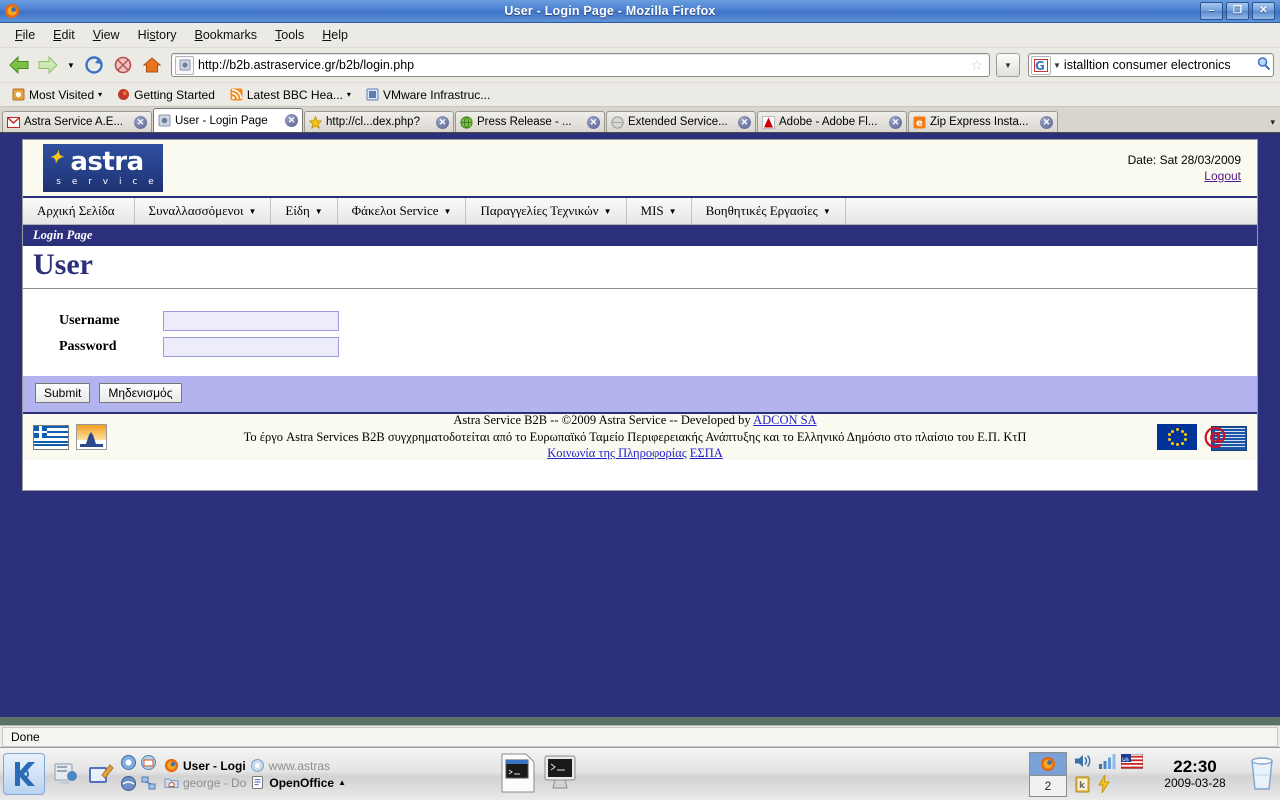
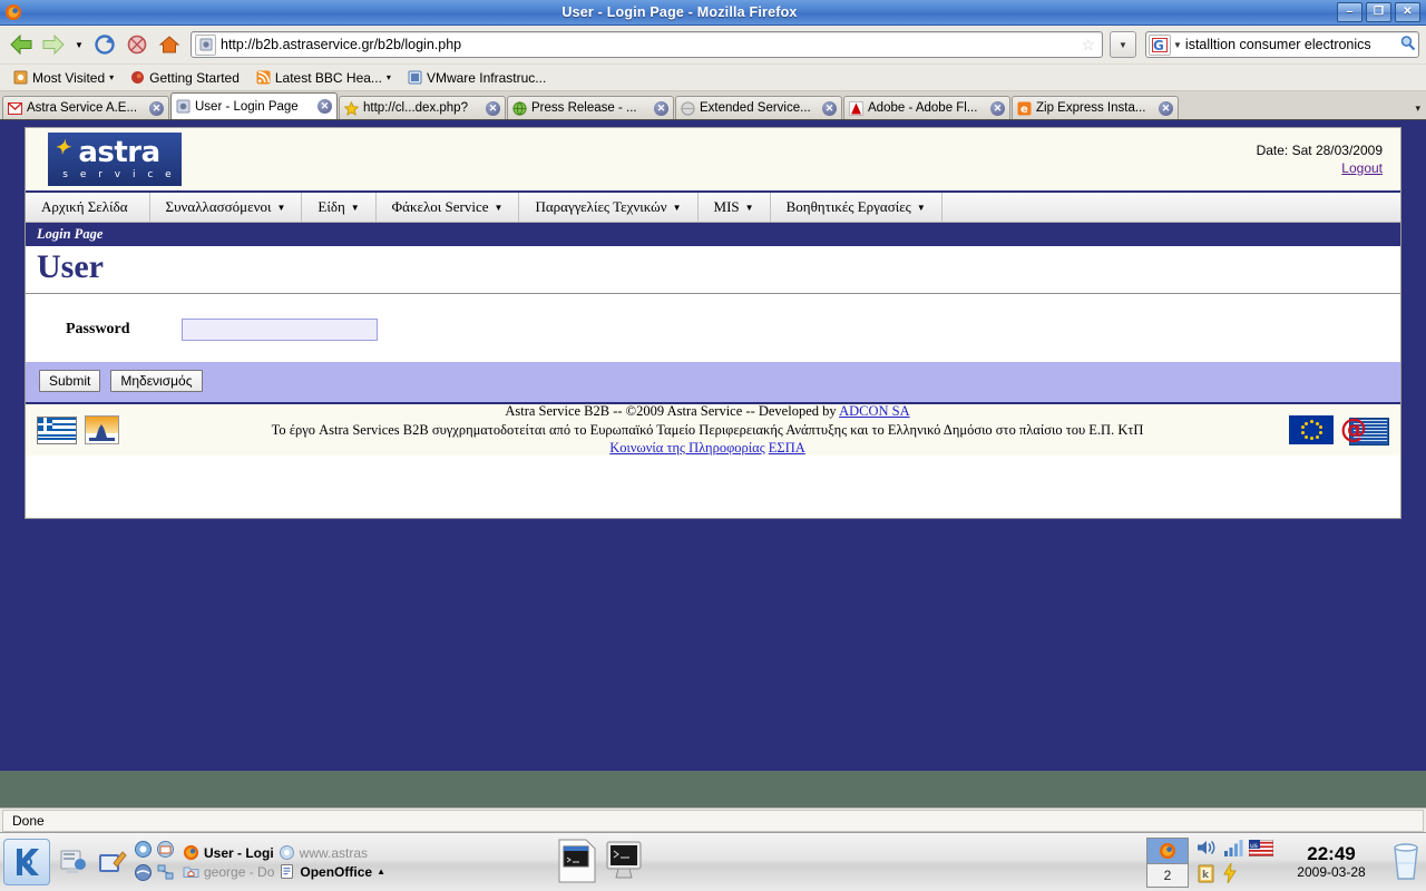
  User - Login Page - Mozilla Firefox
  –
  ❐
  ✕
- File
- Edit
- View
- History
- Bookmarks
- Tools
- Help
  ▼
  http://b2b.astraservice.gr/b2b/login.php
  ☆
  ▼
  G
  ▼
  istalltion consumer electronics
  Most Visited
  ▾
  Getting Started
  Latest BBC Hea...
  ▾
  VMware Infrastruc...
  Astra Service A.E...
  ✕
  User - Login Page
  ✕
  http://cl...dex.php?
  ✕
  Press Release - ...
  ✕
  Extended Service...
  ✕
  Adobe - Adobe Fl...
  ✕
  e
  Zip Express Insta...
  ✕
  ▾
  astra
  s e r v i c e
  Date: Sat 28/03/2009
  Logout
  Αρχική Σελίδα
  Συναλλασσόμενοι
  ▼
  Είδη
  ▼
  Φάκελοι Service
  ▼
  Παραγγελίες Τεχνικών
  ▼
  MIS
  ▼
  Βοηθητικές Εργασίες
  ▼
  Login Page
  User
- Username
  Password
  Submit
  Μηδενισμός
  Astra Service B2B -- ©2009 Astra Service -- Developed by ADCON SA
  Το έργο Astra Services B2B συγχρηματοδοτείται από το Ευρωπαϊκό Ταμείο Περιφερειακής Ανάπτυξης και το Ελληνικό Δημόσιο στο πλαίσιο του Ε.Π. ΚτΠ
  Κοινωνία της Πληροφορίας ΕΣΠΑ
  @
  Done
  User - Logi
  www.astras
  george - Do
  OpenOffice
  ▲
  2
  k
- 22:30
+ 22:49
  2009-03-28
